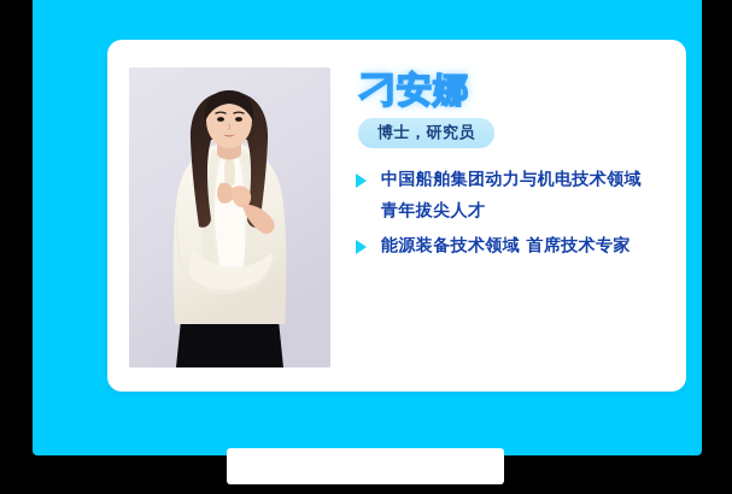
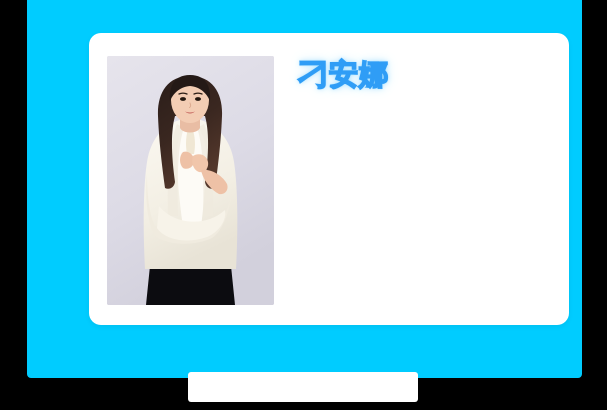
  刁安娜
- 博士，研究员
- 中国船舶集团动力与机电技术领域
- 青年拔尖人才
- 能源装备技术领域 首席技术专家
